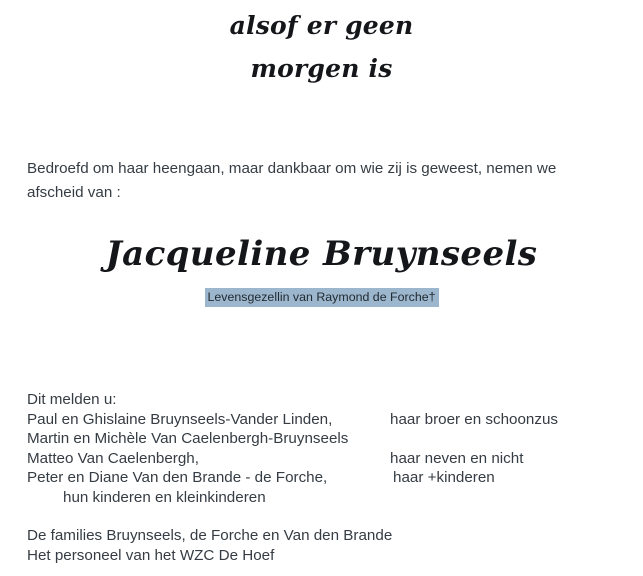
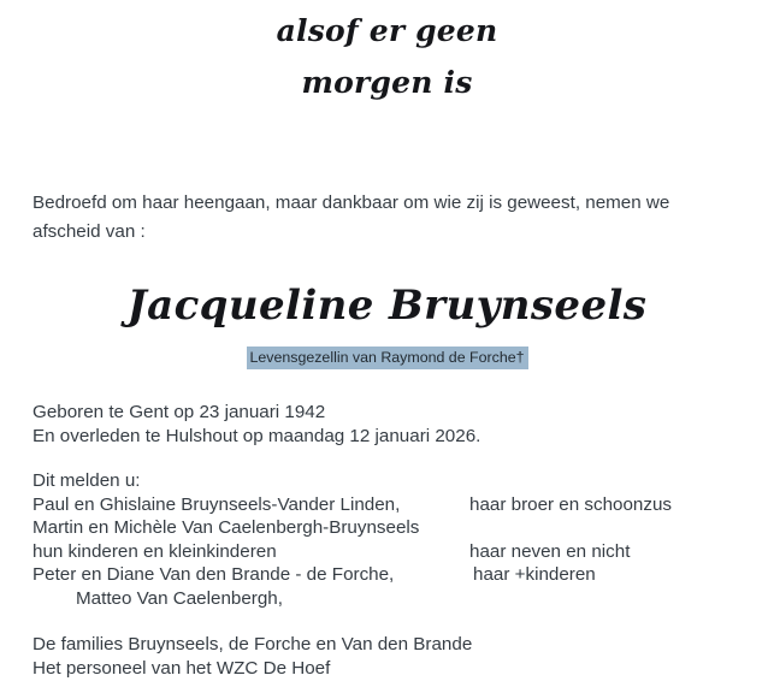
  alsof er geen
  morgen is
  Bedroefd om haar heengaan, maar dankbaar om wie zij is geweest, nemen we
  afscheid van :
  Jacqueline Bruynseels
  Levensgezellin van Raymond de Forche†
+ Geboren te Gent op 23 januari 1942
+ En overleden te Hulshout op maandag 12 januari 2026.
  Dit melden u:
  Paul en Ghislaine Bruynseels-Vander Linden,
  haar broer en schoonzus
  Martin en Michèle Van Caelenbergh-Bruynseels
- Matteo Van Caelenbergh,
+ hun kinderen en kleinkinderen
  haar neven en nicht
  Peter en Diane Van den Brande - de Forche,
  haar +kinderen
- hun kinderen en kleinkinderen
+ Matteo Van Caelenbergh,
  De families Bruynseels, de Forche en Van den Brande
  Het personeel van het WZC De Hoef
